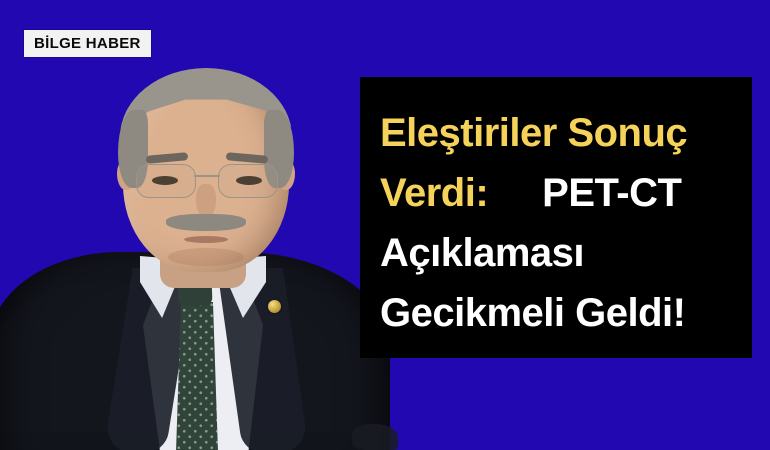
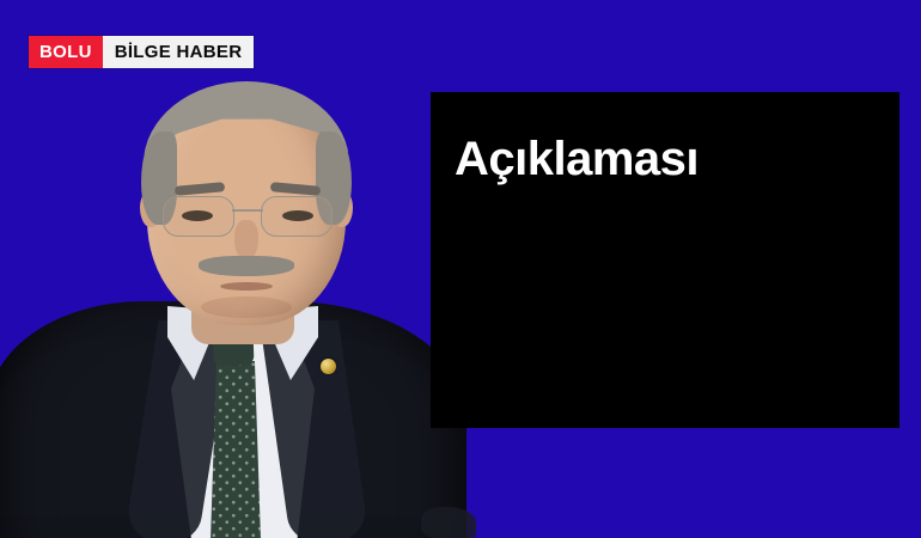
+ BOLU
  BİLGE HABER
- Eleştiriler Sonuç
- Verdi: PET-CT
  Açıklaması
- Gecikmeli Geldi!
